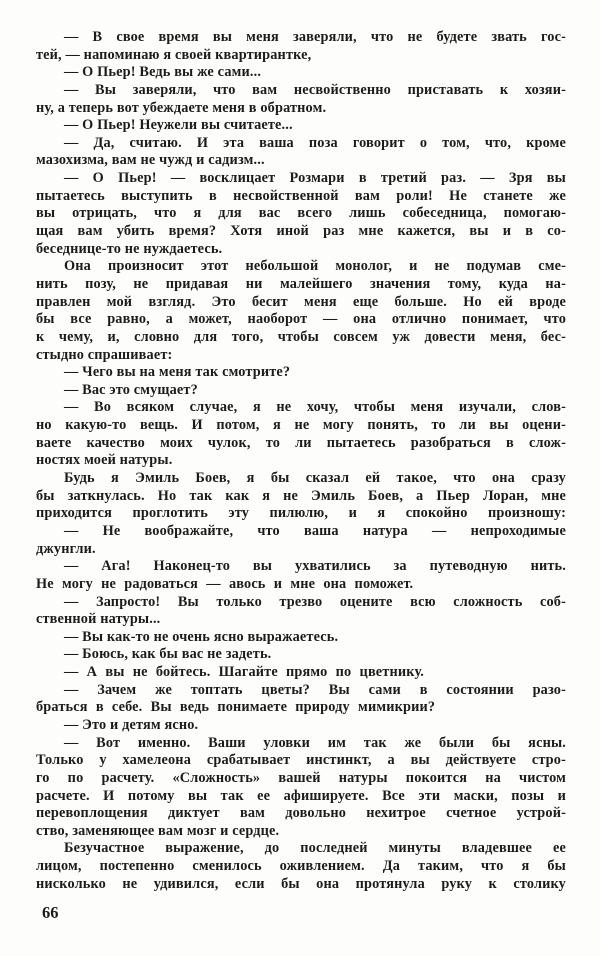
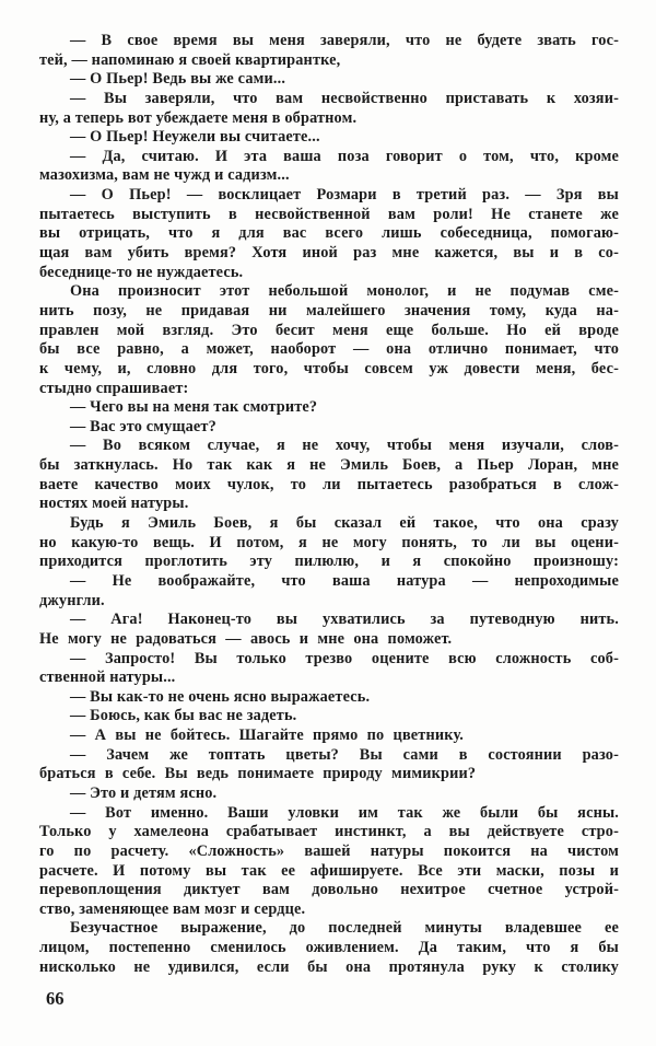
  — В свое время вы меня заверяли, что не будете звать гос-
  тей, — напоминаю я своей квартирантке,
  — О Пьер! Ведь вы же сами...
  — Вы заверяли, что вам несвойственно приставать к хозяи-
  ну, а теперь вот убеждаете меня в обратном.
  — О Пьер! Неужели вы считаете...
  — Да, считаю. И эта ваша поза говорит о том, что, кроме
  мазохизма, вам не чужд и садизм...
  — О Пьер! — восклицает Розмари в третий раз. — Зря вы
  пытаетесь выступить в несвойственной вам роли! Не станете же
  вы отрицать, что я для вас всего лишь собеседница, помогаю-
  щая вам убить время? Хотя иной раз мне кажется, вы и в со-
  беседнице-то не нуждаетесь.
  Она произносит этот небольшой монолог, и не подумав сме-
  нить позу, не придавая ни малейшего значения тому, куда на-
  правлен мой взгляд. Это бесит меня еще больше. Но ей вроде
  бы все равно, а может, наоборот — она отлично понимает, что
  к чему, и, словно для того, чтобы совсем уж довести меня, бес-
  стыдно спрашивает:
  — Чего вы на меня так смотрите?
  — Вас это смущает?
  — Во всяком случае, я не хочу, чтобы меня изучали, слов-
- но какую-то вещь. И потом, я не могу понять, то ли вы оцени-
+ бы заткнулась. Но так как я не Эмиль Боев, а Пьер Лоран, мне
  ваете качество моих чулок, то ли пытаетесь разобраться в слож-
  ностях моей натуры.
  Будь я Эмиль Боев, я бы сказал ей такое, что она сразу
- бы заткнулась. Но так как я не Эмиль Боев, а Пьер Лоран, мне
+ но какую-то вещь. И потом, я не могу понять, то ли вы оцени-
  приходится проглотить эту пилюлю, и я спокойно произношу:
  — Не воображайте, что ваша натура — непроходимые
  джунгли.
  — Ага! Наконец-то вы ухватились за путеводную нить.
  Не могу не радоваться — авось и мне она поможет.
  — Запросто! Вы только трезво оцените всю сложность соб-
  ственной натуры...
  — Вы как-то не очень ясно выражаетесь.
  — Боюсь, как бы вас не задеть.
  — А вы не бойтесь. Шагайте прямо по цветнику.
  — Зачем же топтать цветы? Вы сами в состоянии разо-
  браться в себе. Вы ведь понимаете природу мимикрии?
  — Это и детям ясно.
  — Вот именно. Ваши уловки им так же были бы ясны.
  Только у хамелеона срабатывает инстинкт, а вы действуете стро-
  го по расчету. «Сложность» вашей натуры покоится на чистом
  расчете. И потому вы так ее афишируете. Все эти маски, позы и
  перевоплощения диктует вам довольно нехитрое счетное устрой-
  ство, заменяющее вам мозг и сердце.
  Безучастное выражение, до последней минуты владевшее ее
  лицом, постепенно сменилось оживлением. Да таким, что я бы
  нисколько не удивился, если бы она протянула руку к столику
  66
